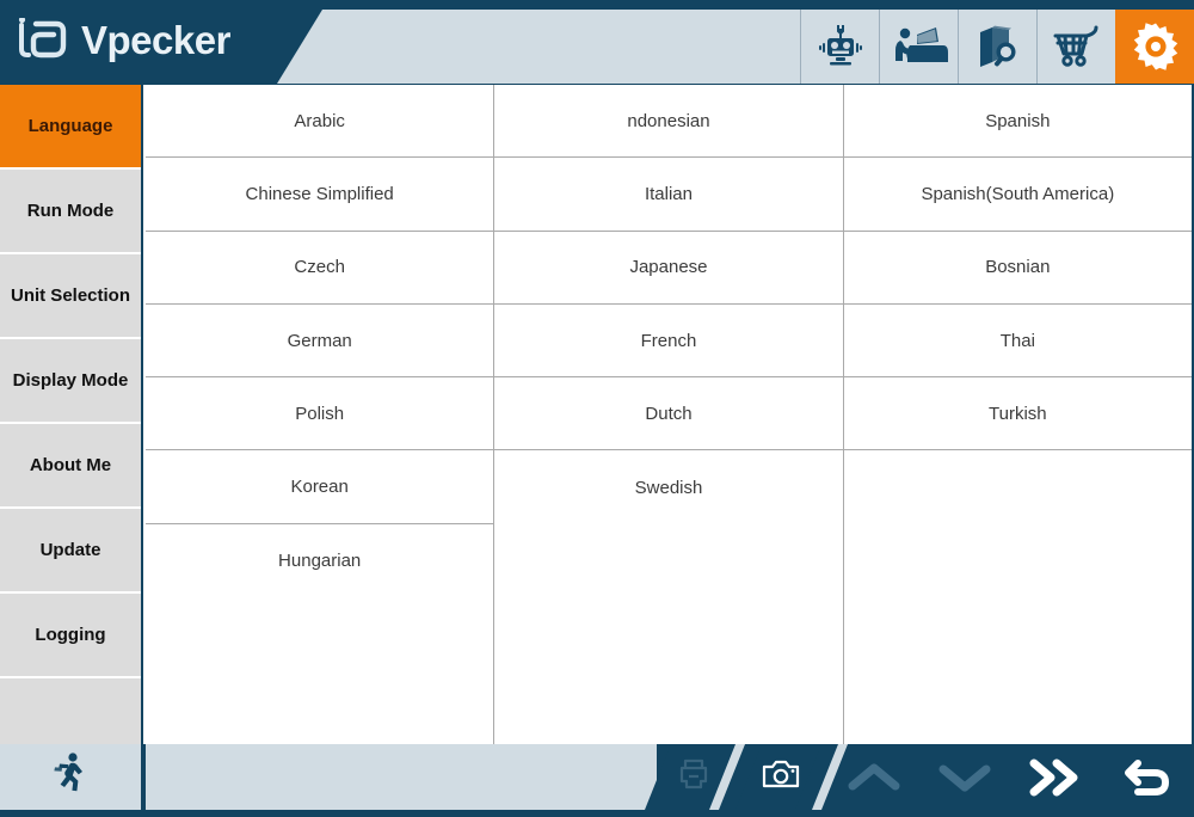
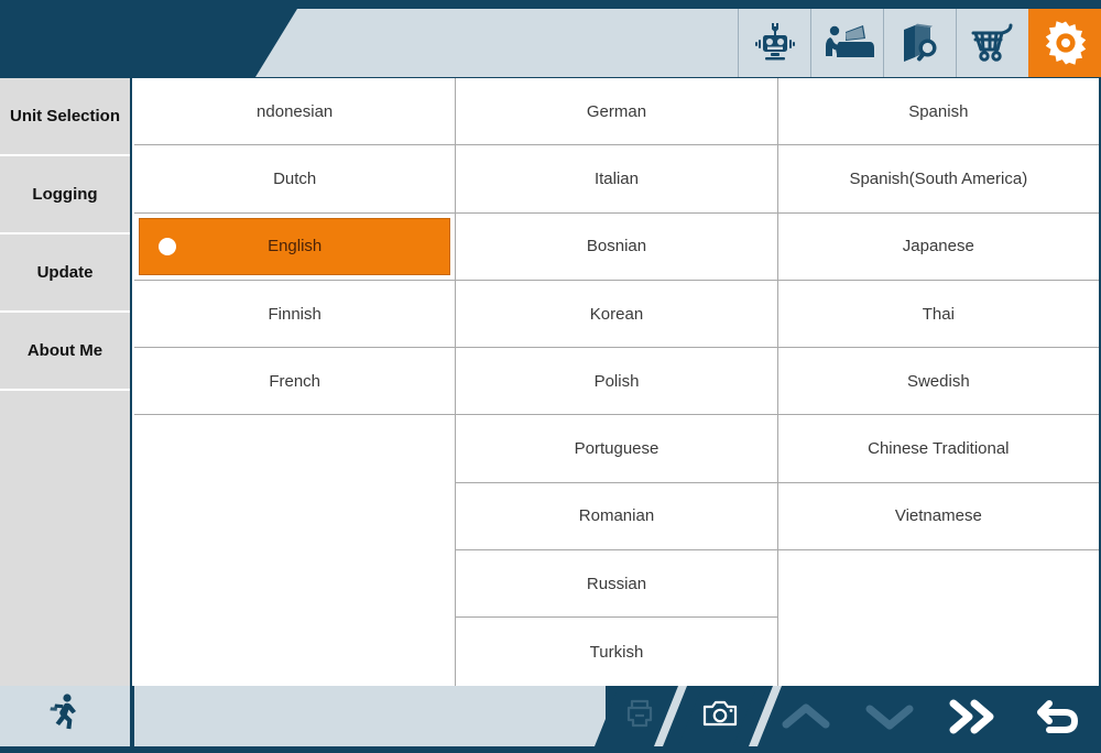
- Vpecker
- Language
- Run Mode
  Unit Selection
- Display Mode
- About Me
+ Logging
  Update
- Logging
+ About Me
- Arabic
- Chinese Simplified
- Czech
- German
+ ndonesian
- Polish
+ Dutch
+ English
+ Finnish
- Korean
+ French
- Hungarian
- ndonesian
+ German
  Italian
- Japanese
+ Bosnian
- French
+ Korean
- Dutch
+ Polish
+ Portuguese
+ Romanian
+ Russian
- Swedish
+ Turkish
  Spanish
  Spanish(South America)
- Bosnian
+ Japanese
  Thai
- Turkish
+ Swedish
+ Chinese Traditional
+ Vietnamese
